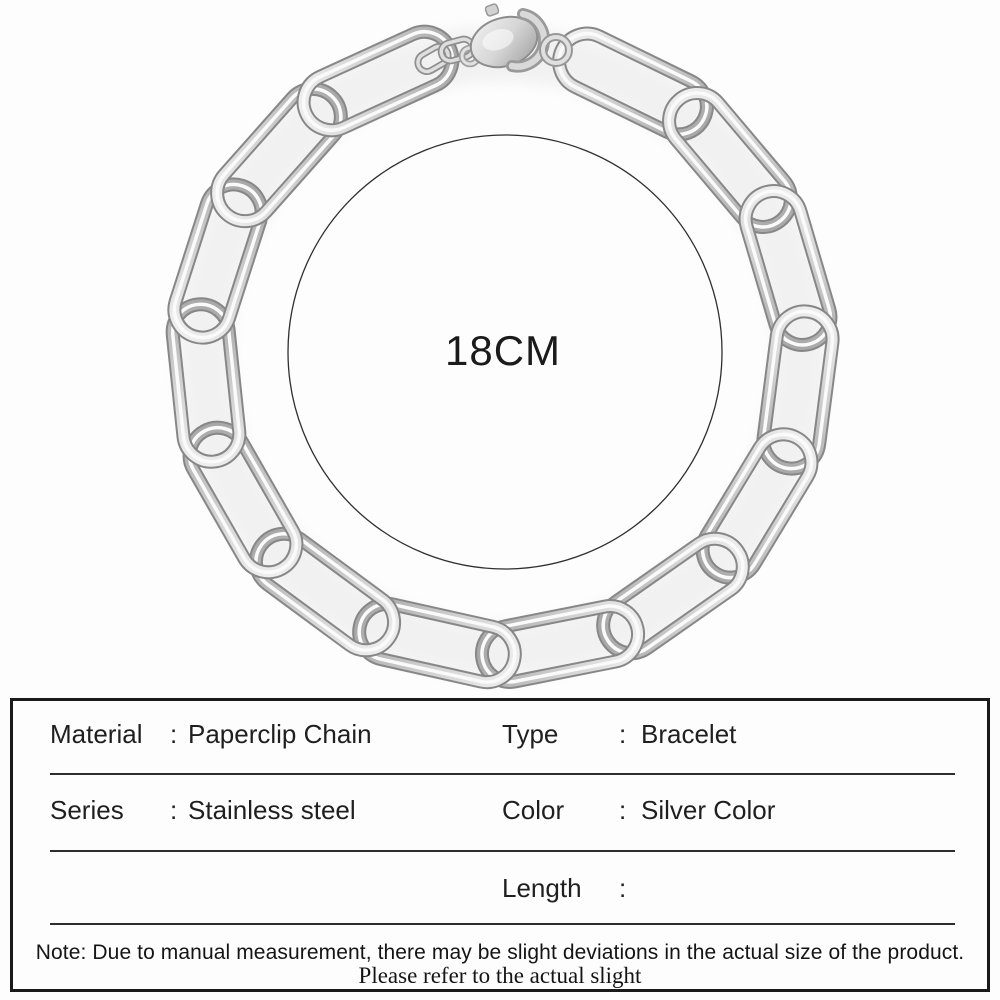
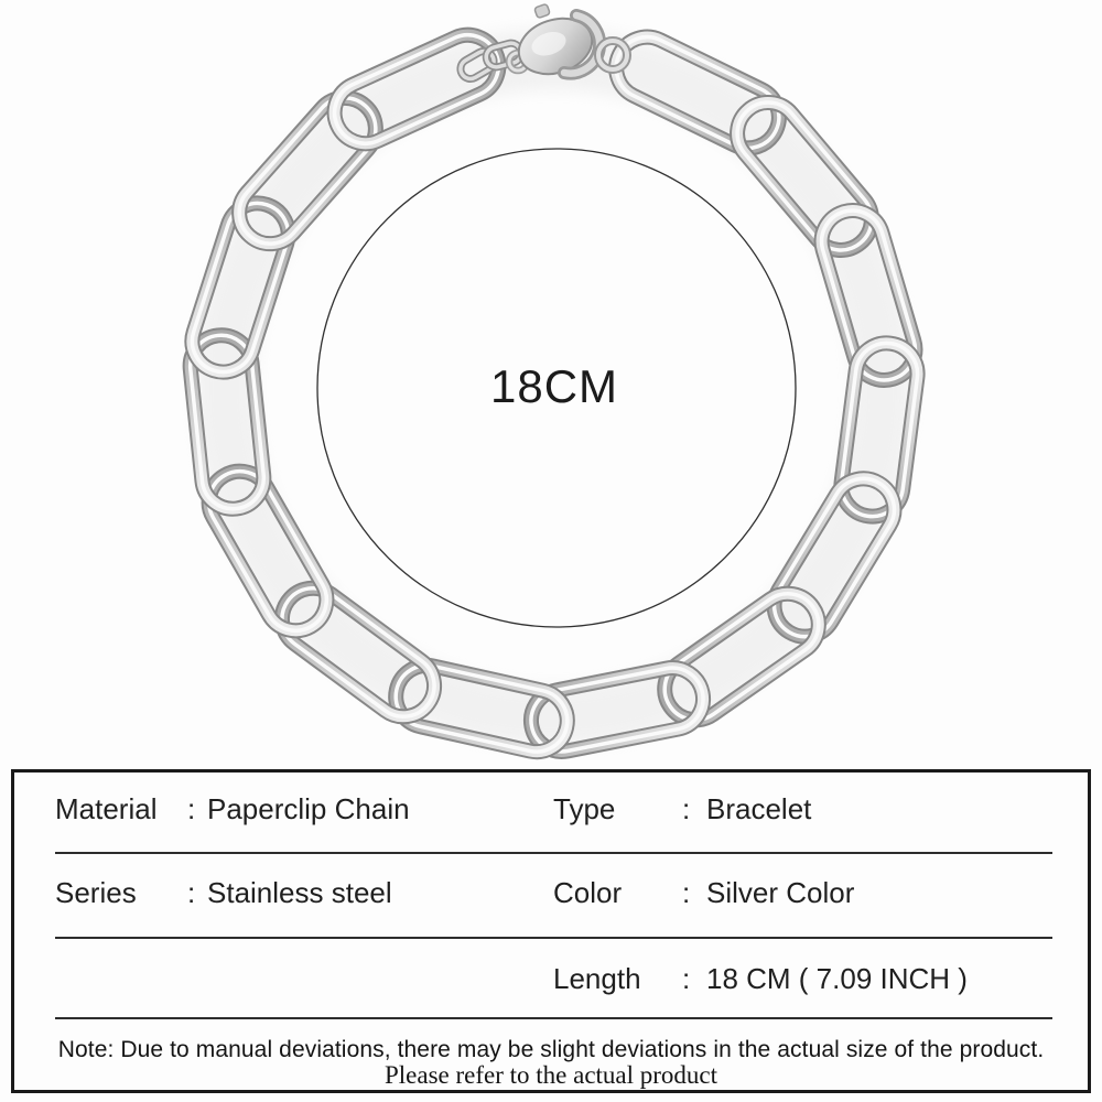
  18CM
  Material
  :
  Paperclip Chain
  Type
  :
  Bracelet
  Series
  :
  Stainless steel
  Color
  :
  Silver Color
  Length
  :
+ 18 CM ( 7.09 INCH )
- Note: Due to manual measurement, there may be slight deviations in the actual size of the product.
+ Note: Due to manual deviations, there may be slight deviations in the actual size of the product.
- Please refer to the actual slight
+ Please refer to the actual product
